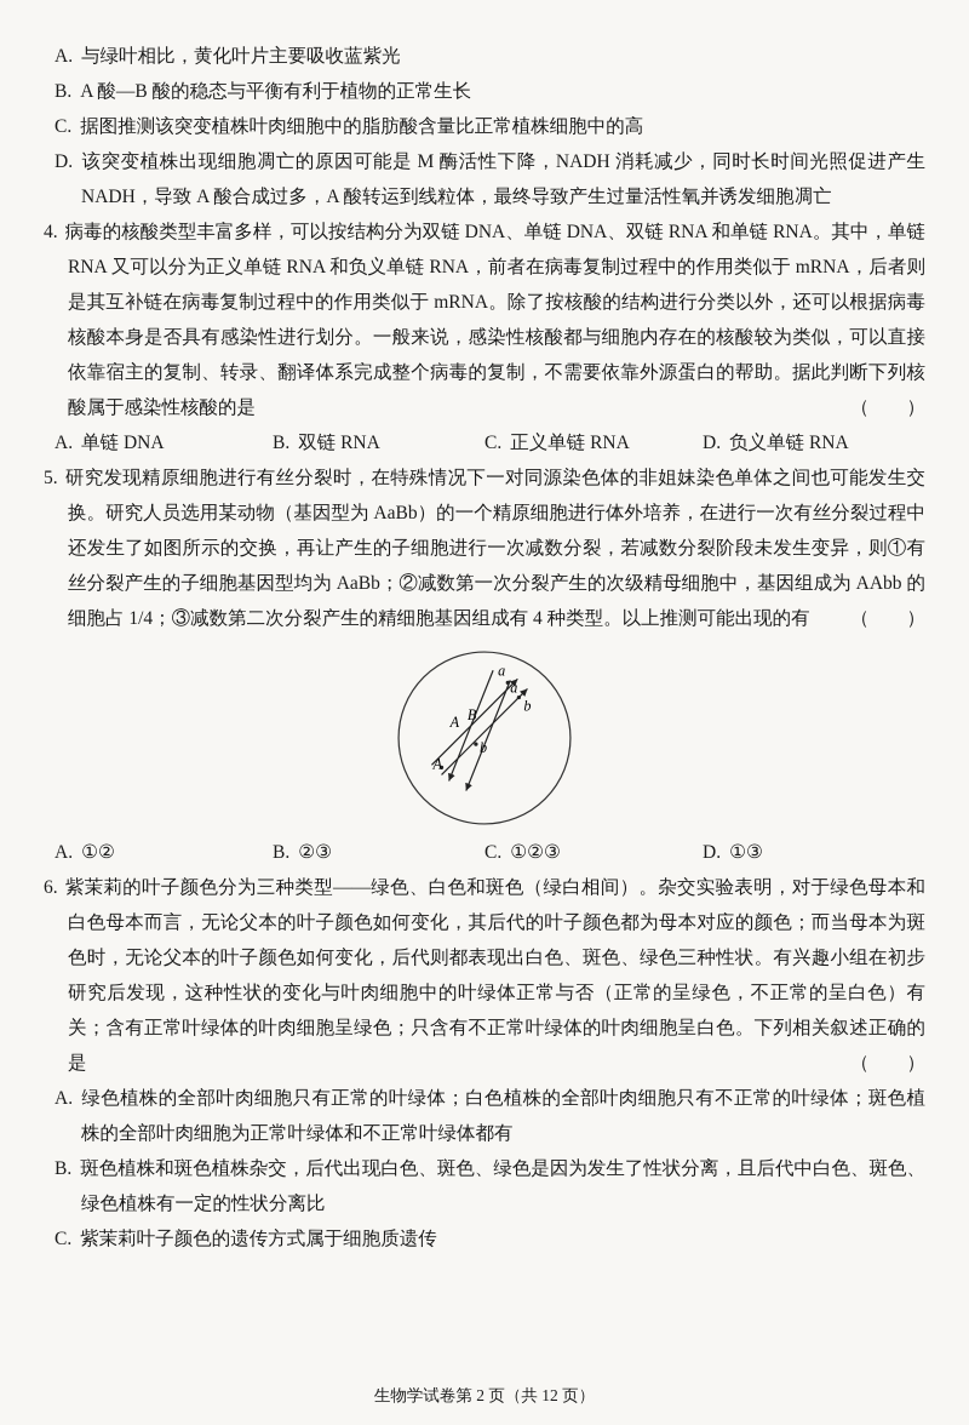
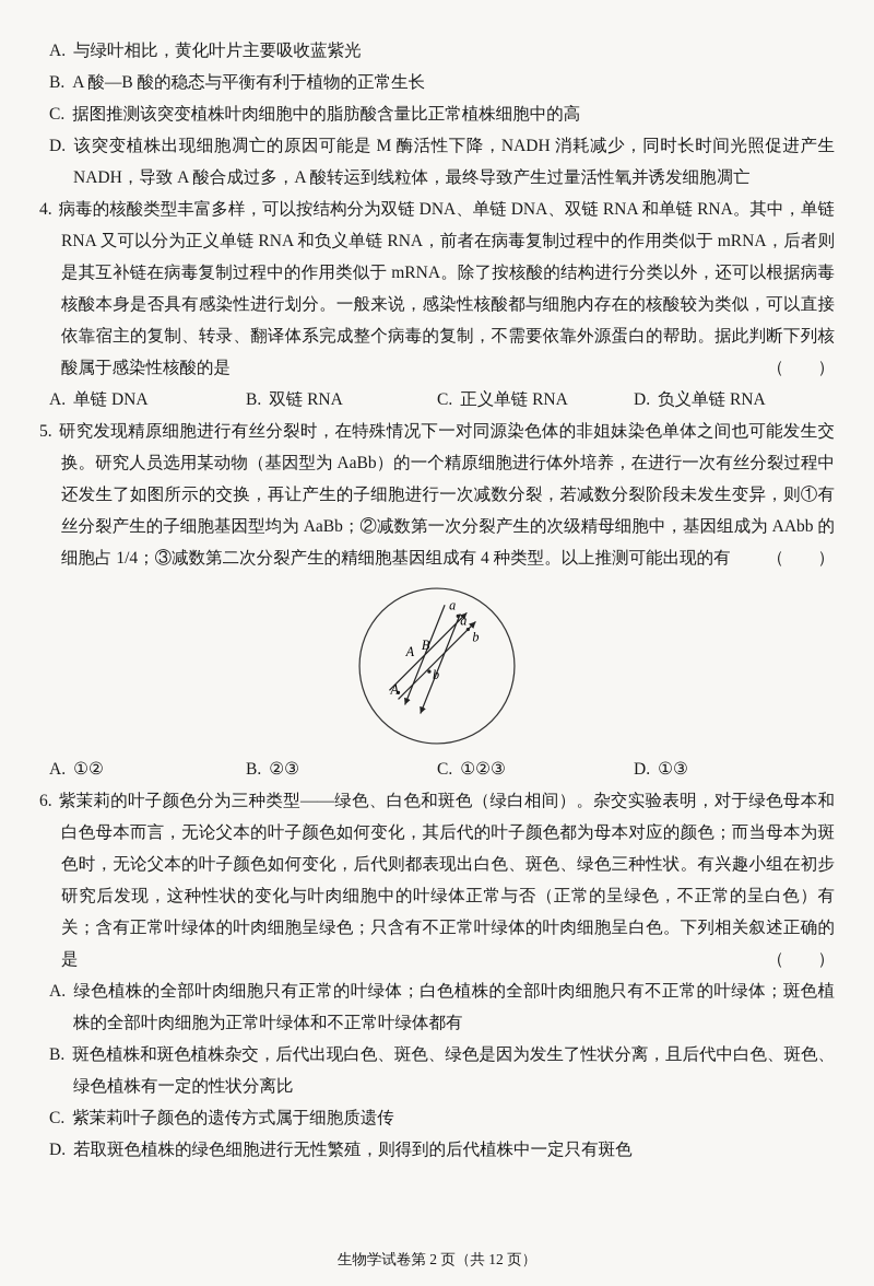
  A. 与绿叶相比，黄化叶片主要吸收蓝紫光
  B. A 酸—B 酸的稳态与平衡有利于植物的正常生长
  C. 据图推测该突变植株叶肉细胞中的脂肪酸含量比正常植株细胞中的高
  D. 该突变植株出现细胞凋亡的原因可能是 M 酶活性下降，NADH 消耗减少，同时长时间光照促进产生 NADH，导致 A 酸合成过多，A 酸转运到线粒体，最终导致产生过量活性氧并诱发细胞凋亡
  4. 病毒的核酸类型丰富多样，可以按结构分为双链 DNA、单链 DNA、双链 RNA 和单链 RNA。其中，单链 RNA 又可以分为正义单链 RNA 和负义单链 RNA，前者在病毒复制过程中的作用类似于 mRNA，后者则是其互补链在病毒复制过程中的作用类似于 mRNA。除了按核酸的结构进行分类以外，还可以根据病毒核酸本身是否具有感染性进行划分。一般来说，感染性核酸都与细胞内存在的核酸较为类似，可以直接依靠宿主的复制、转录、翻译体系完成整个病毒的复制，不需要依靠外源蛋白的帮助。据此判断下列核酸属于感染性核酸的是
  （ ）
  A. 单链 DNA
  B. 双链 RNA
  C. 正义单链 RNA
  D. 负义单链 RNA
  5. 研究发现精原细胞进行有丝分裂时，在特殊情况下一对同源染色体的非姐妹染色单体之间也可能发生交换。研究人员选用某动物（基因型为 AaBb）的一个精原细胞进行体外培养，在进行一次有丝分裂过程中还发生了如图所示的交换，再让产生的子细胞进行一次减数分裂，若减数分裂阶段未发生变异，则①有丝分裂产生的子细胞基因型均为 AaBb；②减数第一次分裂产生的次级精母细胞中，基因组成为 AAbb 的细胞占 1/4；③减数第二次分裂产生的精细胞基因组成有 4 种类型。以上推测可能出现的有
  （ ）
  a
  a
  b
  A
  B
  b
  A
  A. ①②
  B. ②③
  C. ①②③
  D. ①③
  6. 紫茉莉的叶子颜色分为三种类型——绿色、白色和斑色（绿白相间）。杂交实验表明，对于绿色母本和白色母本而言，无论父本的叶子颜色如何变化，其后代的叶子颜色都为母本对应的颜色；而当母本为斑色时，无论父本的叶子颜色如何变化，后代则都表现出白色、斑色、绿色三种性状。有兴趣小组在初步研究后发现，这种性状的变化与叶肉细胞中的叶绿体正常与否（正常的呈绿色，不正常的呈白色）有关；含有正常叶绿体的叶肉细胞呈绿色；只含有不正常叶绿体的叶肉细胞呈白色。下列相关叙述正确的是
  （ ）
  A. 绿色植株的全部叶肉细胞只有正常的叶绿体；白色植株的全部叶肉细胞只有不正常的叶绿体；斑色植株的全部叶肉细胞为正常叶绿体和不正常叶绿体都有
  B. 斑色植株和斑色植株杂交，后代出现白色、斑色、绿色是因为发生了性状分离，且后代中白色、斑色、绿色植株有一定的性状分离比
  C. 紫茉莉叶子颜色的遗传方式属于细胞质遗传
+ D. 若取斑色植株的绿色细胞进行无性繁殖，则得到的后代植株中一定只有斑色
  生物学试卷第 2 页（共 12 页）
